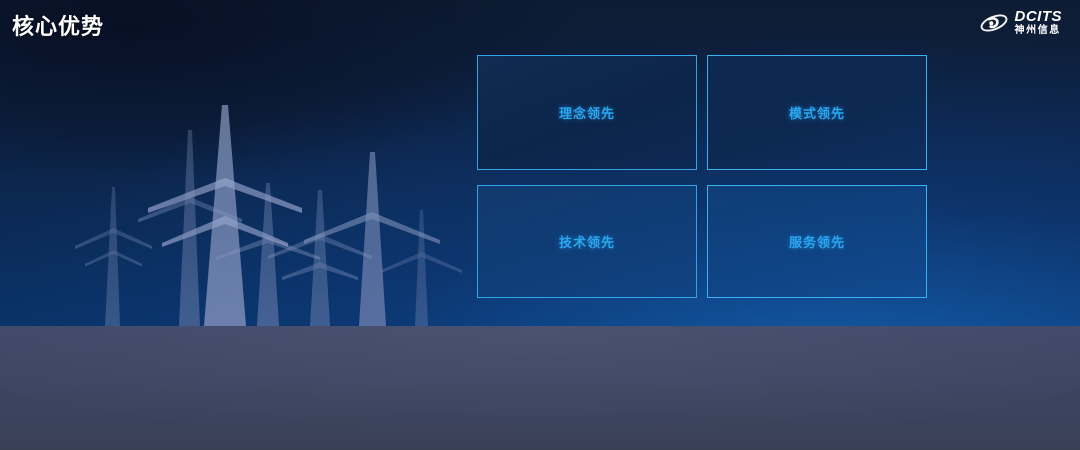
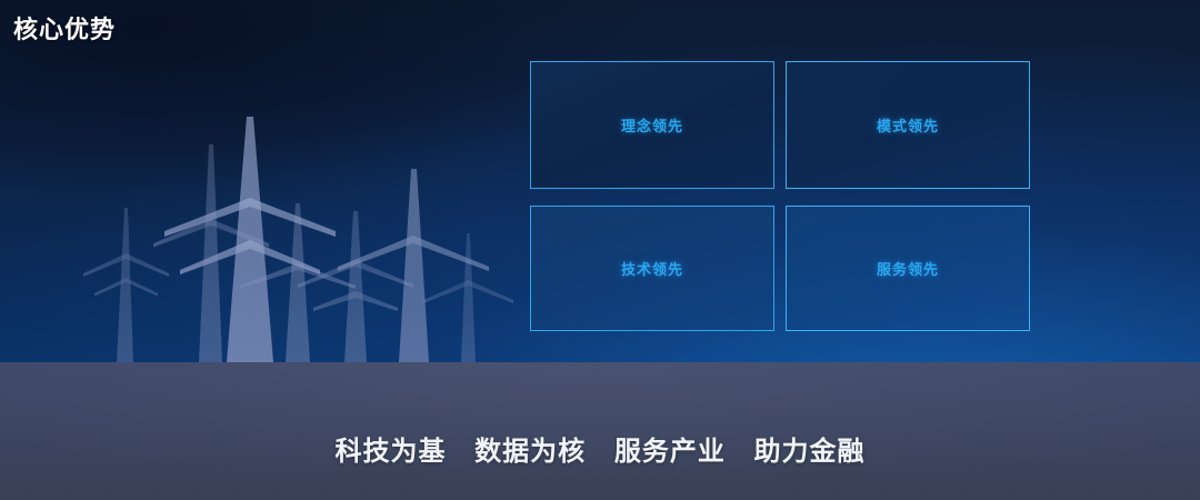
  核心优势
- DCITS
- 神州信息
  理念领先
  模式领先
  技术领先
  服务领先
+ 科技为基 数据为核 服务产业 助力金融
